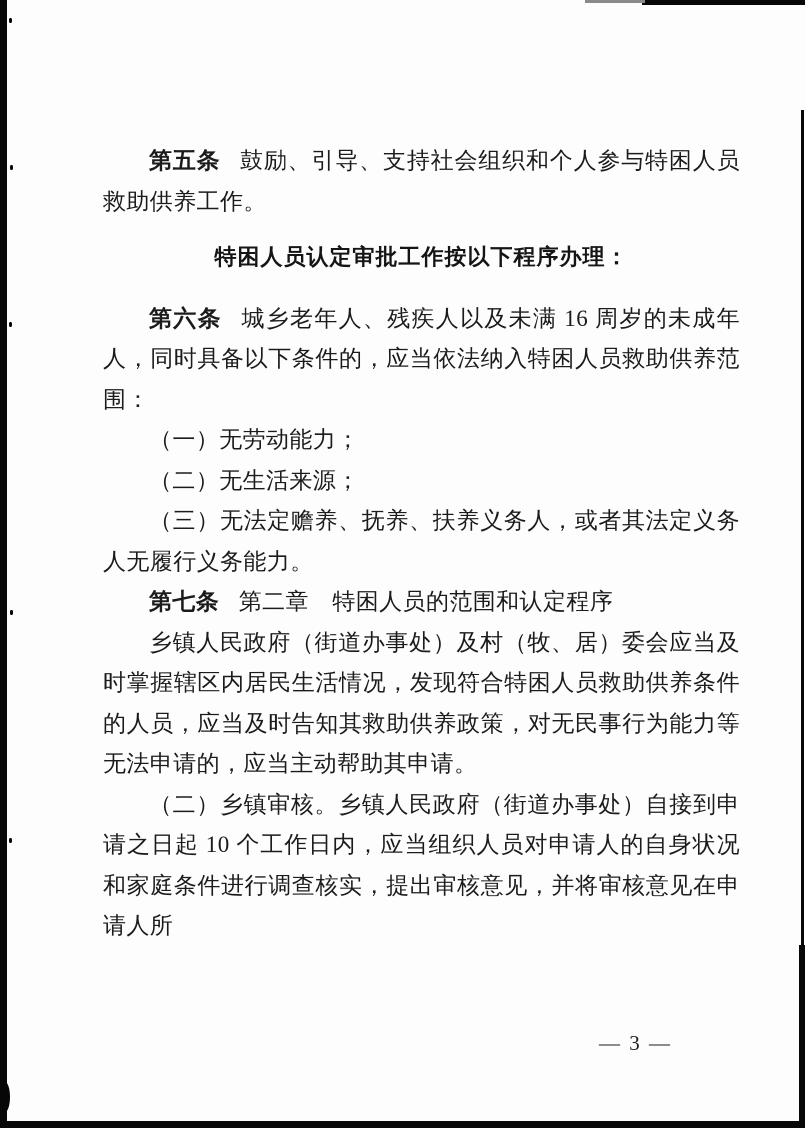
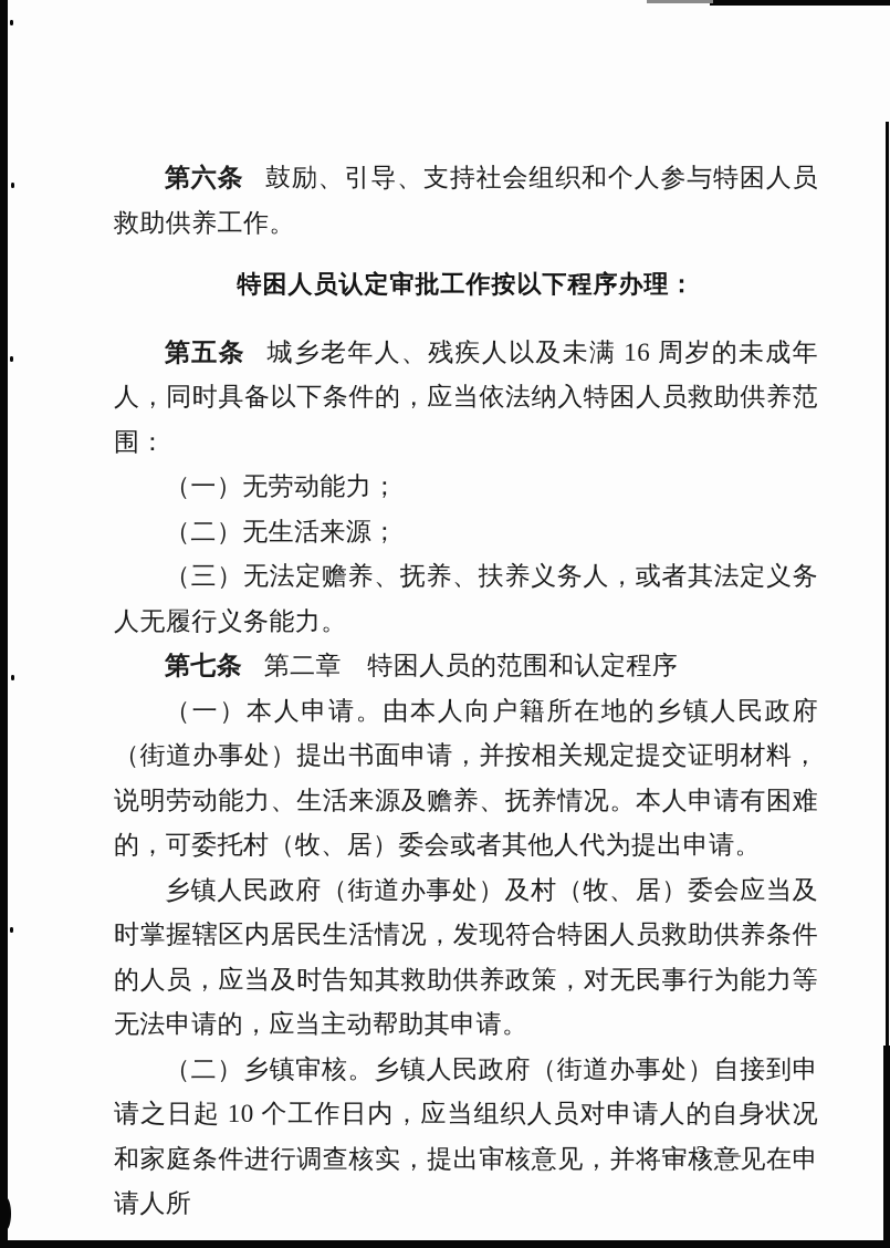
- 第五条 鼓励、引导、支持社会组织和个人参与特困人员救助供养工作。
+ 第六条 鼓励、引导、支持社会组织和个人参与特困人员救助供养工作。
  特困人员认定审批工作按以下程序办理：
- 第六条 城乡老年人、残疾人以及未满 16 周岁的未成年人，同时具备以下条件的，应当依法纳入特困人员救助供养范围：
+ 第五条 城乡老年人、残疾人以及未满 16 周岁的未成年人，同时具备以下条件的，应当依法纳入特困人员救助供养范围：
  （一）无劳动能力；
  （二）无生活来源；
  （三）无法定赡养、抚养、扶养义务人，或者其法定义务人无履行义务能力。
  第七条 第二章 特困人员的范围和认定程序
+ （一）本人申请。由本人向户籍所在地的乡镇人民政府（街道办事处）提出书面申请，并按相关规定提交证明材料，说明劳动能力、生活来源及赡养、抚养情况。本人申请有困难的，可委托村（牧、居）委会或者其他人代为提出申请。
  乡镇人民政府（街道办事处）及村（牧、居）委会应当及时掌握辖区内居民生活情况，发现符合特困人员救助供养条件的人员，应当及时告知其救助供养政策，对无民事行为能力等无法申请的，应当主动帮助其申请。
  （二）乡镇审核。乡镇人民政府（街道办事处）自接到申请之日起 10 个工作日内，应当组织人员对申请人的自身状况和家庭条件进行调查核实，提出审核意见，并将审核意见在申请人所
  — 3 —
